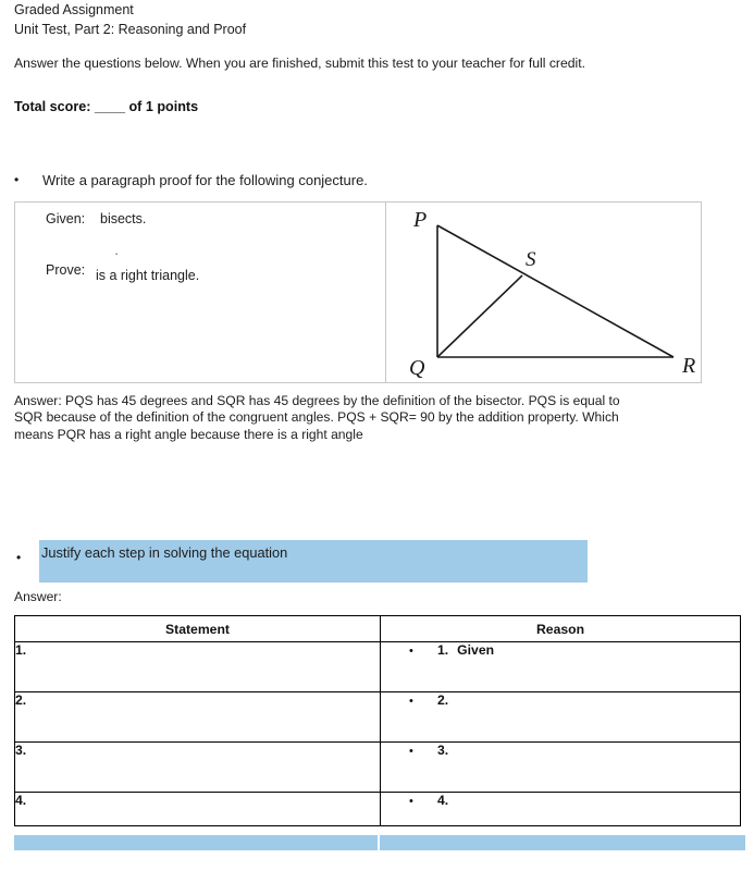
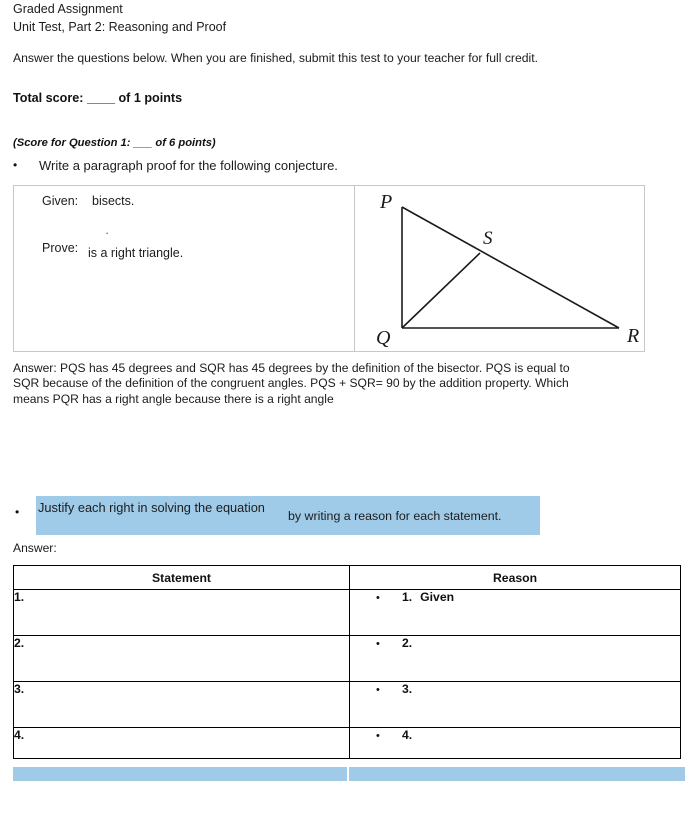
  Graded Assignment
  Unit Test, Part 2: Reasoning and Proof
  Answer the questions below. When you are finished, submit this test to your teacher for full credit.
  Total score: ____ of 1 points
+ (Score for Question 1: ___ of 6 points)
  • Write a paragraph proof for the following conjecture.
  Given:
  bisects.
  ·
  Prove:
  is a right triangle.
  P
  Q
  R
  S
  Answer: PQS has 45 degrees and SQR has 45 degrees by the definition of the bisector. PQS is equal to SQR because of the definition of the congruent angles. PQS + SQR= 90 by the addition property. Which means PQR has a right angle because there is a right angle
  •
- Justify each step in solving the equation
+ Justify each right in solving the equation
+ by writing a reason for each statement.
  Answer:
  Statement	Reason
  1.	• 1. Given
  2.	• 2.
  3.	• 3.
  4.	• 4.
